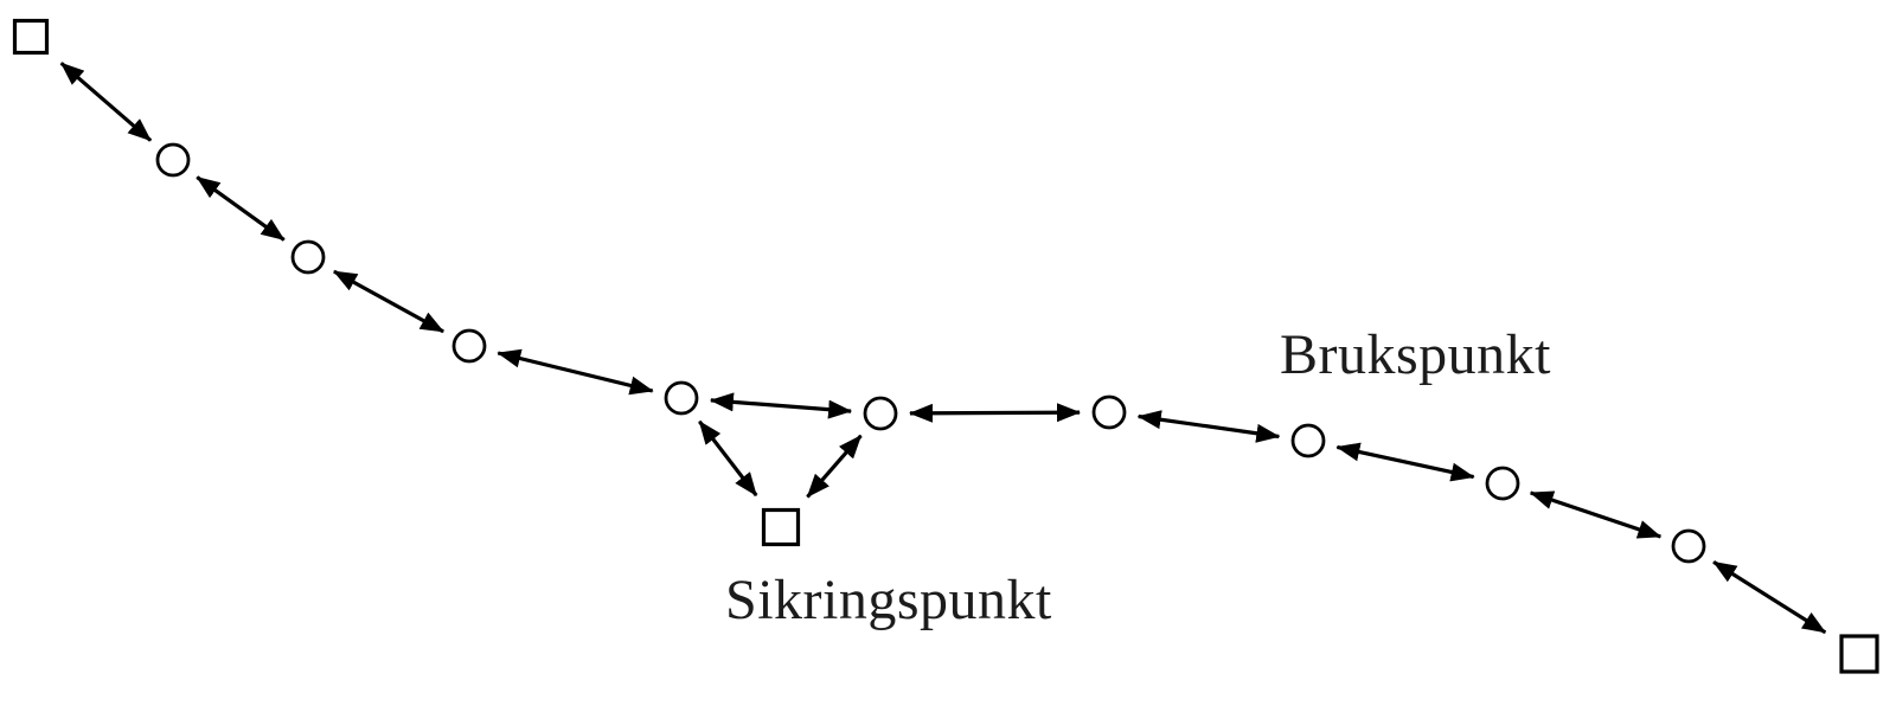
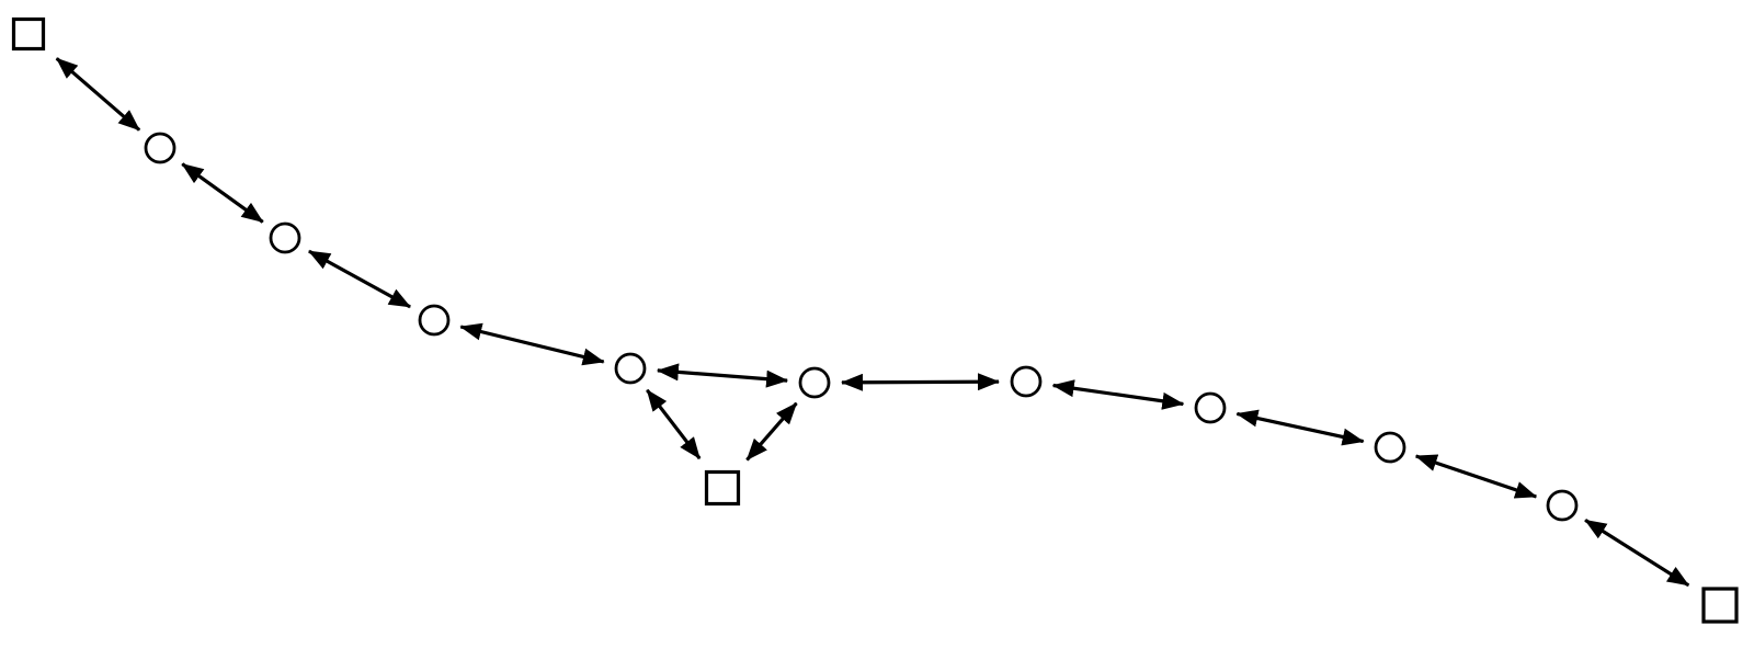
- Brukspunkt
- Sikringspunkt
